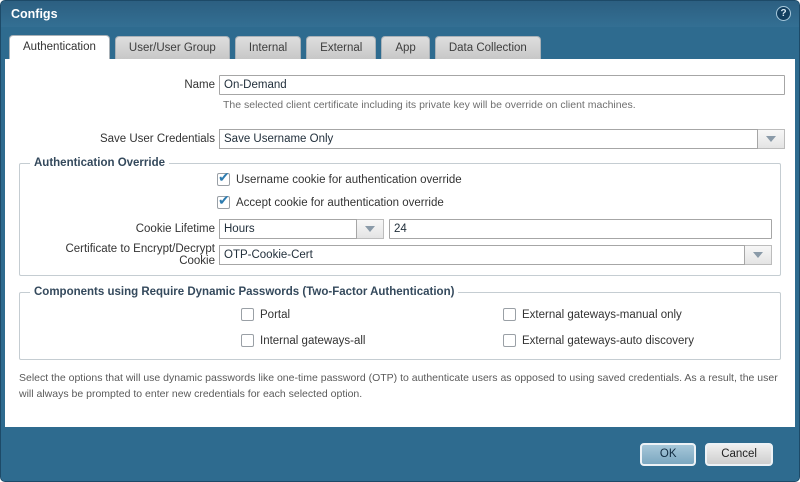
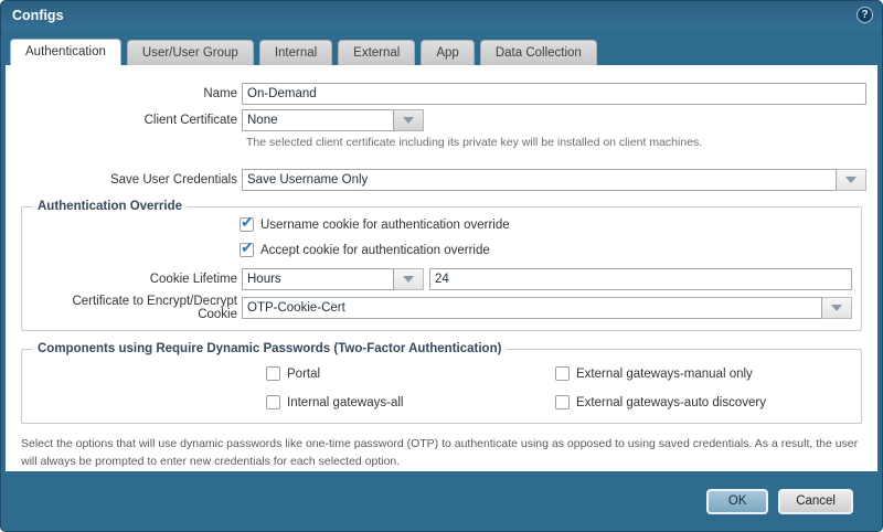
  Configs
  ?
  Authentication
  User/User Group
  Internal
  External
  App
  Data Collection
  Name
  On-Demand
+ Client Certificate
+ None
- The selected client certificate including its private key will be override on client machines.
+ The selected client certificate including its private key will be installed on client machines.
  Save User Credentials
  Save Username Only
  Authentication Override
  Username cookie for authentication override
  Accept cookie for authentication override
  Cookie Lifetime
  Hours
  24
  Certificate to Encrypt/Decrypt Cookie
  OTP-Cookie-Cert
  Components using Require Dynamic Passwords (Two-Factor Authentication)
  Portal
  External gateways-manual only
  Internal gateways-all
  External gateways-auto discovery
- Select the options that will use dynamic passwords like one-time password (OTP) to authenticate users as opposed to using saved credentials. As a result, the user will always be prompted to enter new credentials for each selected option.
+ Select the options that will use dynamic passwords like one-time password (OTP) to authenticate using as opposed to using saved credentials. As a result, the user will always be prompted to enter new credentials for each selected option.
  OK
  Cancel
